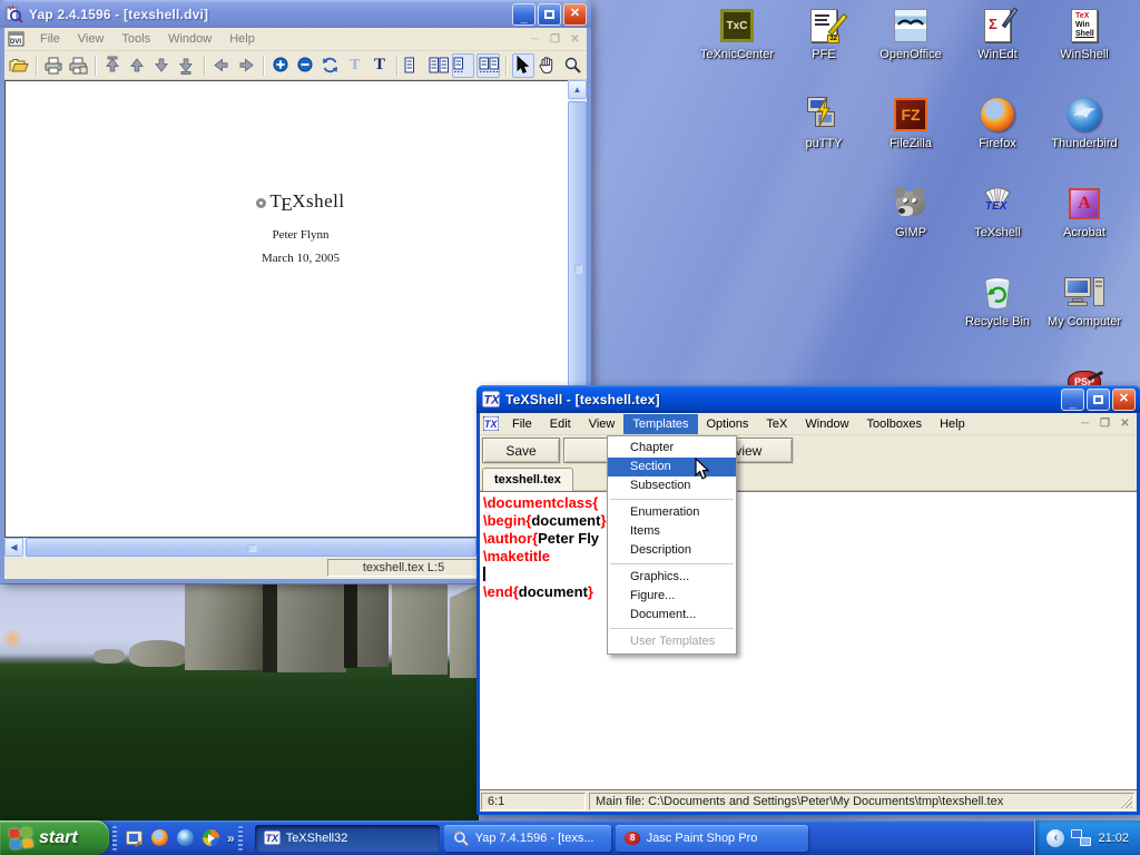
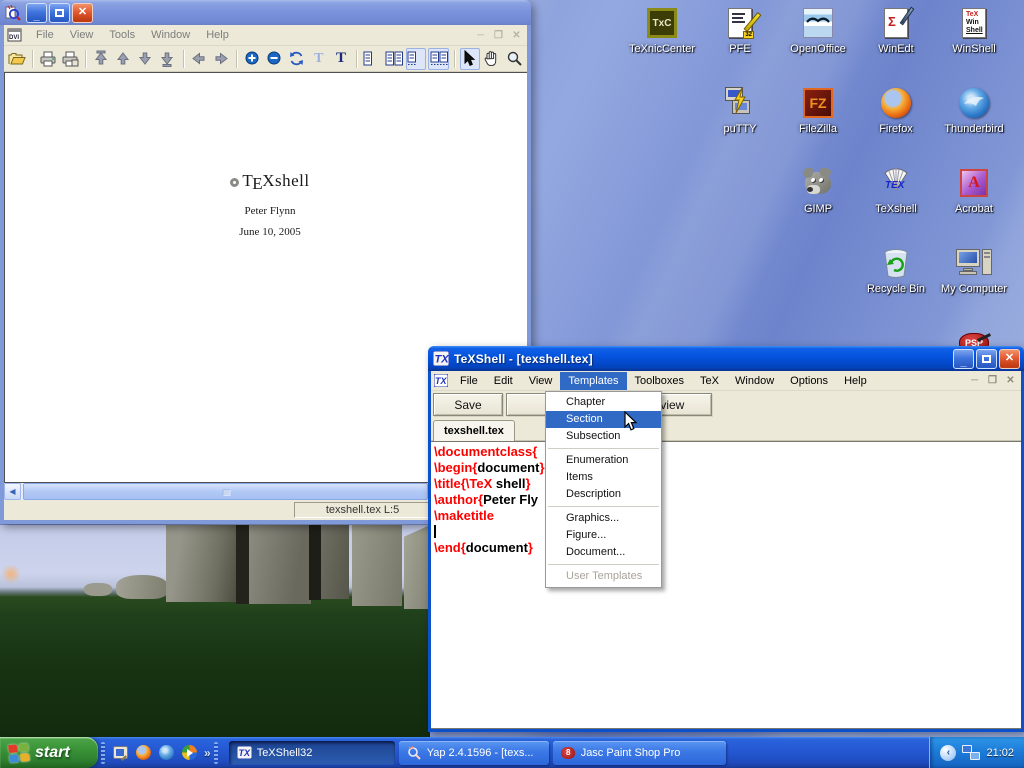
  TxC
  TeXnicCenter
  PFE
  OpenOffice
  Σ
  WinEdt
  WinShell
  puTTY
  FZ
  FileZilla
  Firefox
  Thunderbird
  GIMP
  TEX
  TeXshell
  A
  Acrobat
  Recycle Bin
  My Computer
  PSP
- Yap 2.4.1596 - [texshell.dvi]
  _
  ✕
  File
  View
  Tools
  Window
  Help
  ─
  ❐
  ✕
  T
  T
  TEXshell
  Peter Flynn
- March 10, 2005
+ June 10, 2005
- ▲
  ◀
  texshell.tex L:5
  TX
  TeXShell - [texshell.tex]
  _
  ✕
  TX
  File
  Edit
  View
  Templates
- Options
+ Toolboxes
  TeX
  Window
- Toolboxes
+ Options
  Help
  ─
  ❐
  ✕
  Save
  texshell.tex
  \documentclass{
  \begin{document}
+ \title{\TeX shell}
  \author{Peter Fly
  \maketitle
  \end{document}
- 6:1
- Main file: C:\Documents and Settings\Peter\My Documents\tmp\texshell.tex
  Chapter
  Section
  Subsection
  Enumeration
  Items
  Description
  Graphics...
  Figure...
  Document...
  User Templates
  start
  »
  TX
  TeXShell32
- Yap 7.4.1596 - [texs...
+ Yap 2.4.1596 - [texs...
  8
  Jasc Paint Shop Pro
  ‹
  21:02
